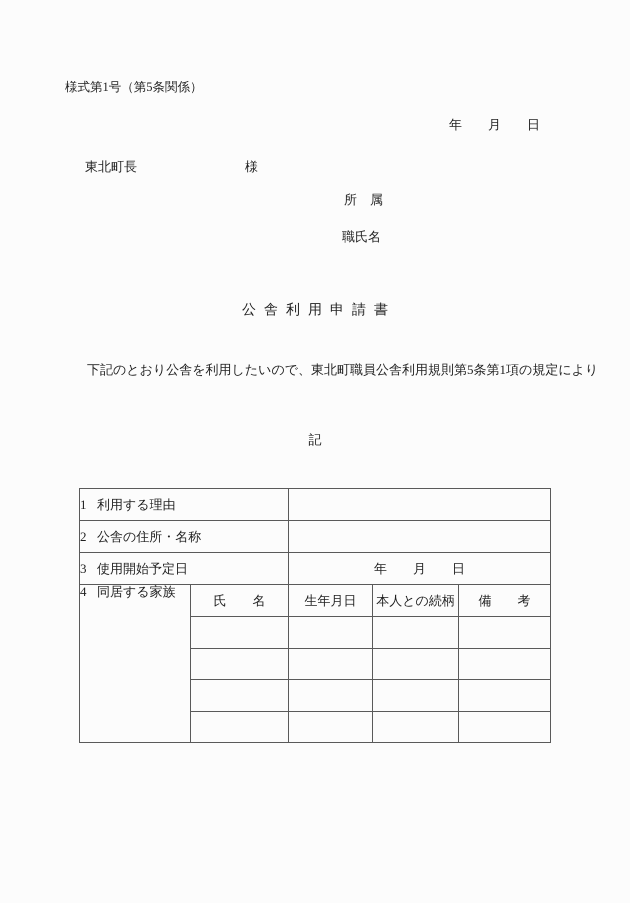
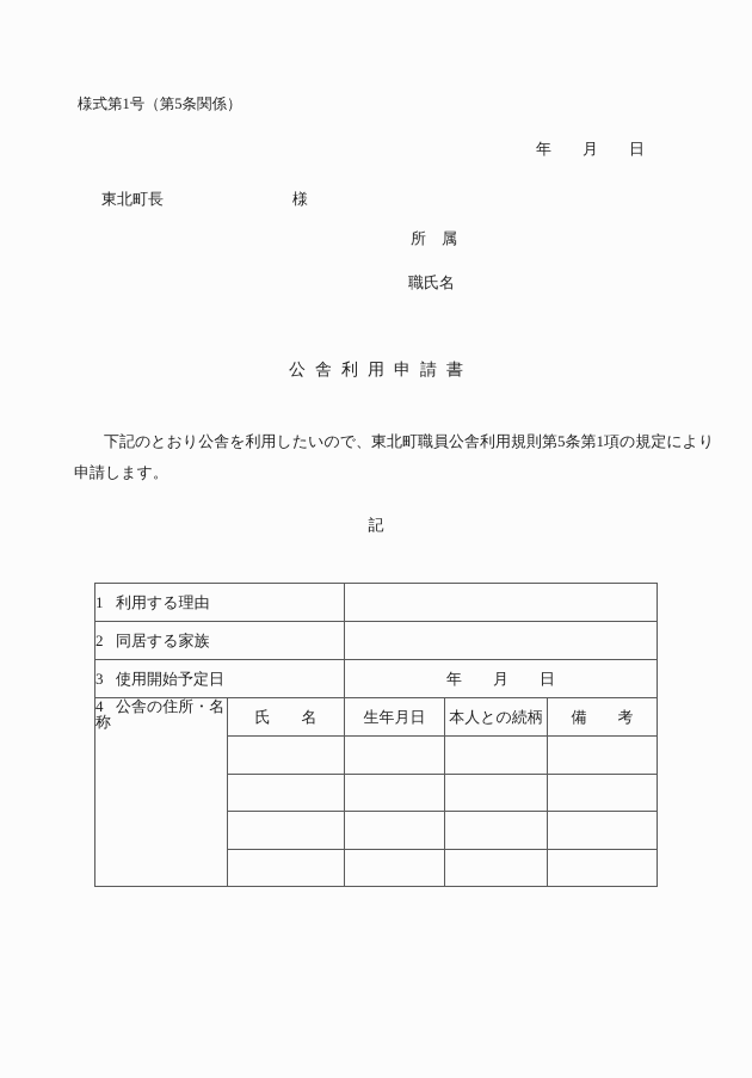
  様式第1号（第5条関係）
  年 月 日
  東北町長 様
  所 属
  職氏名
  公舎利用申請書
  下記のとおり公舎を利用したいので、東北町職員公舎利用規則第5条第1項の規定により
+ 申請します。
  記
  1 利用する理由
- 2 公舎の住所・名称
+ 2 同居する家族
  3 使用開始予定日	年 月 日
- 4 同居する家族	氏 名	生年月日	本人との続柄	備 考
+ 4 公舎の住所・名称	氏 名	生年月日	本人との続柄	備 考
